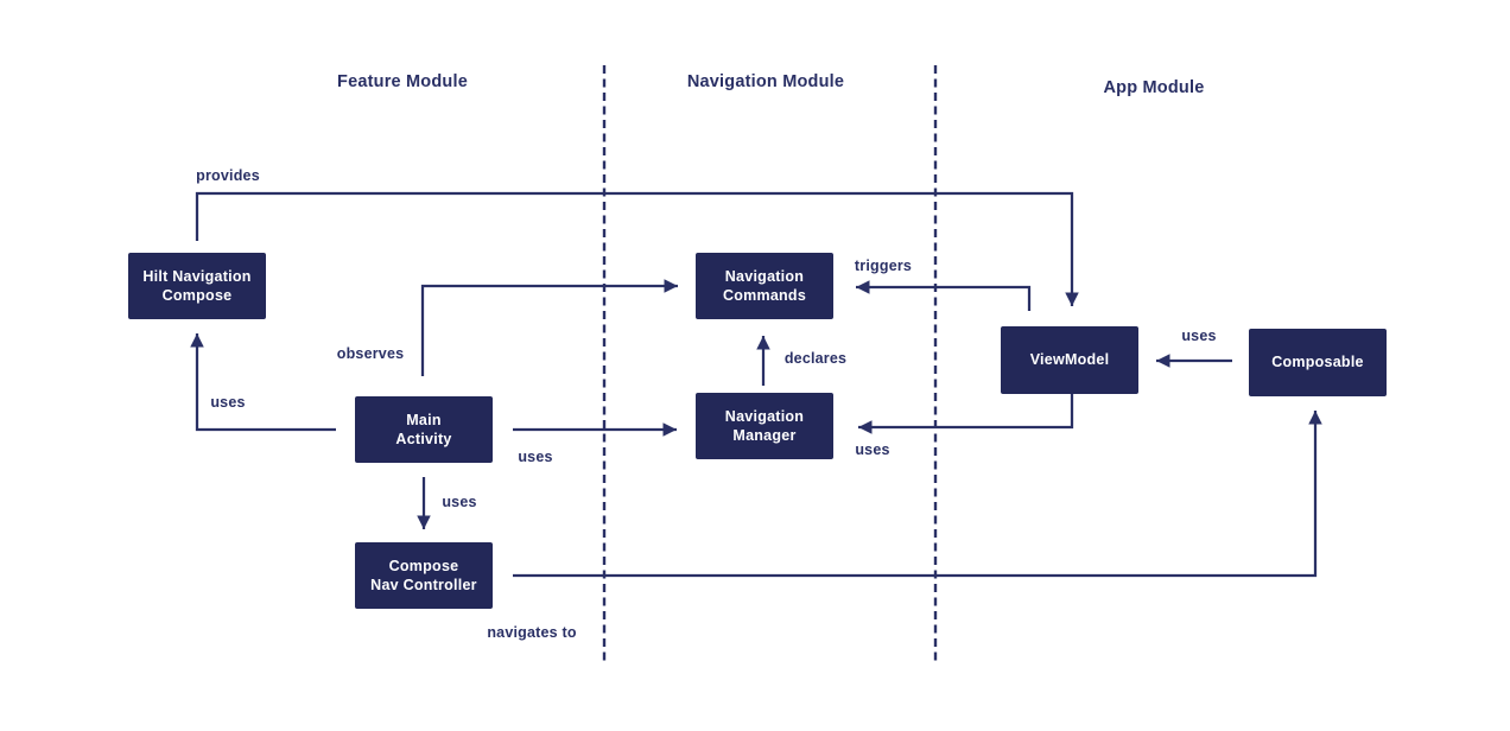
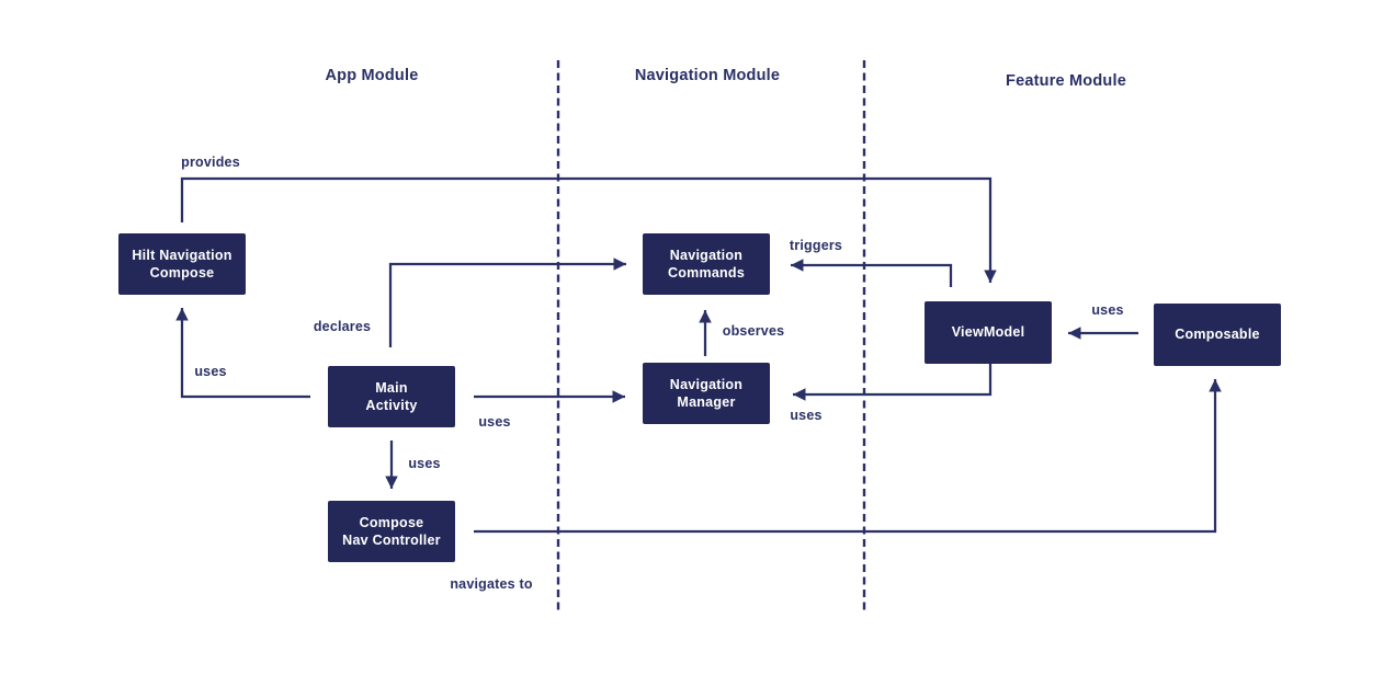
- Feature Module
+ App Module
  Navigation Module
- App Module
+ Feature Module
  Hilt Navigation
  Compose
  Main
  Activity
  Compose
  Nav Controller
  Navigation
  Commands
  Navigation
  Manager
  ViewModel
  Composable
  provides
  uses
- observes
+ declares
  uses
  uses
- declares
+ observes
  triggers
  uses
  uses
  navigates to
